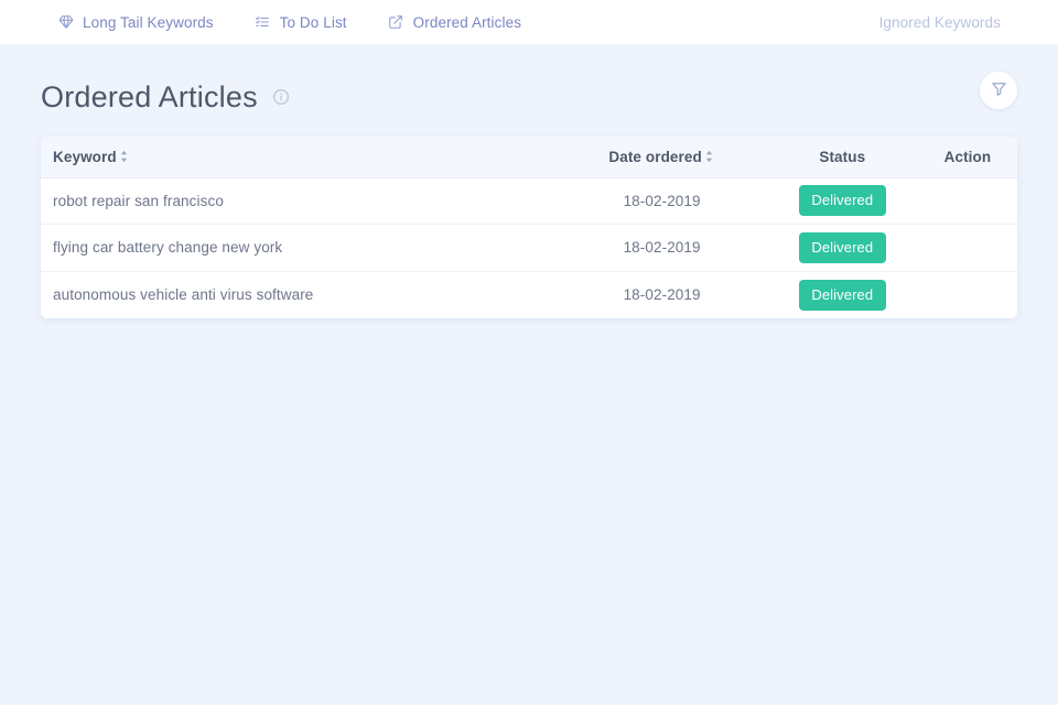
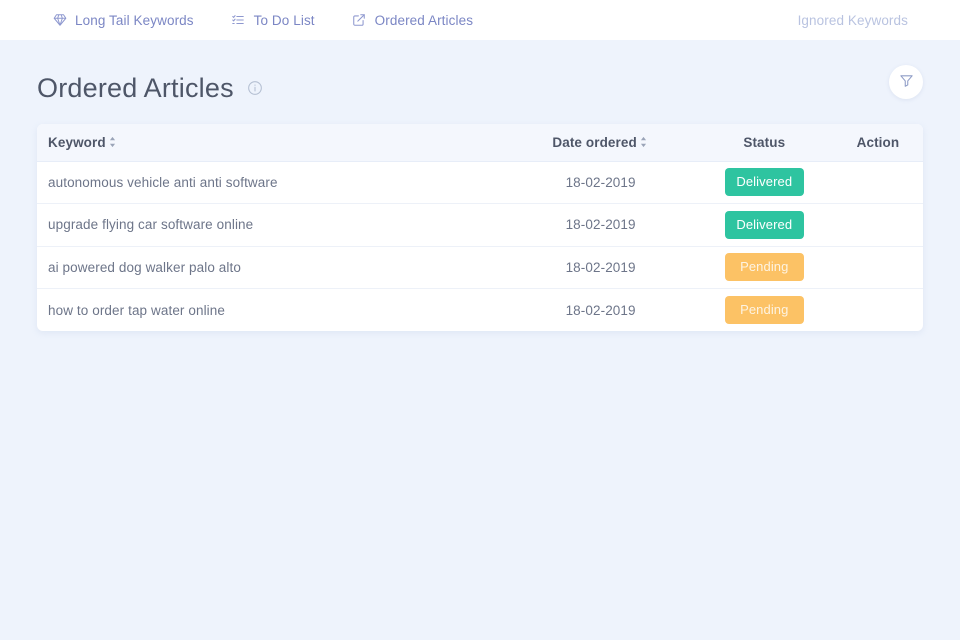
  Long Tail Keywords
  To Do List
  Ordered Articles
  Ignored Keywords
  Ordered Articles
  Keyword	Date ordered	Status	Action
- robot repair san francisco	18-02-2019	Delivered
- flying car battery change new york	18-02-2019	Delivered
- autonomous vehicle anti virus software	18-02-2019	Delivered
+ autonomous vehicle anti anti software	18-02-2019	Delivered
+ upgrade flying car software online	18-02-2019	Delivered
+ ai powered dog walker palo alto	18-02-2019	Pending
+ how to order tap water online	18-02-2019	Pending
